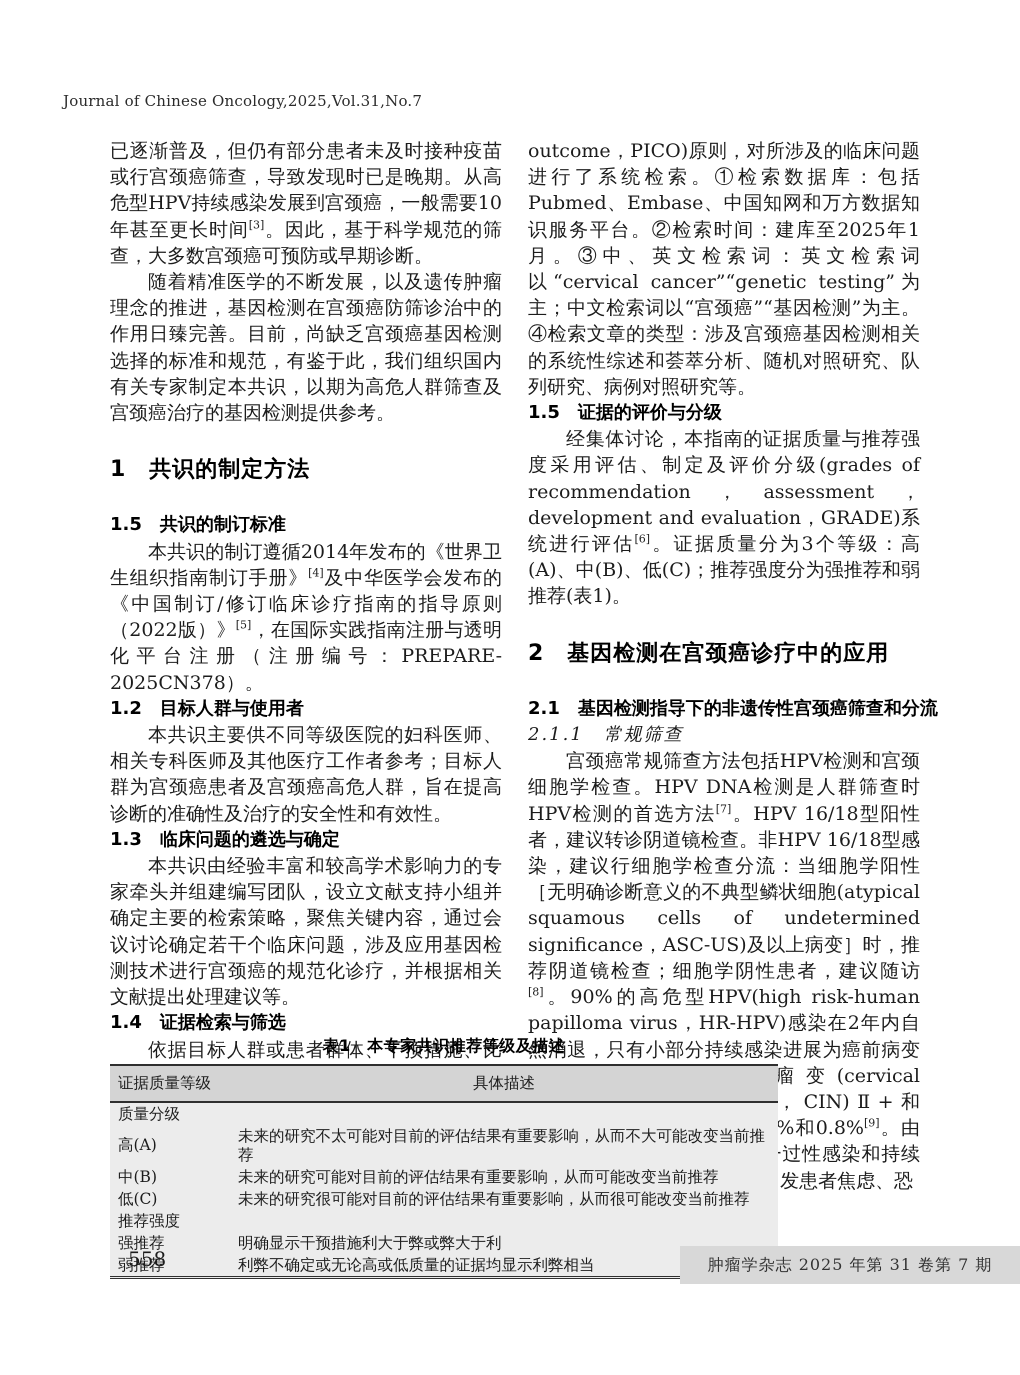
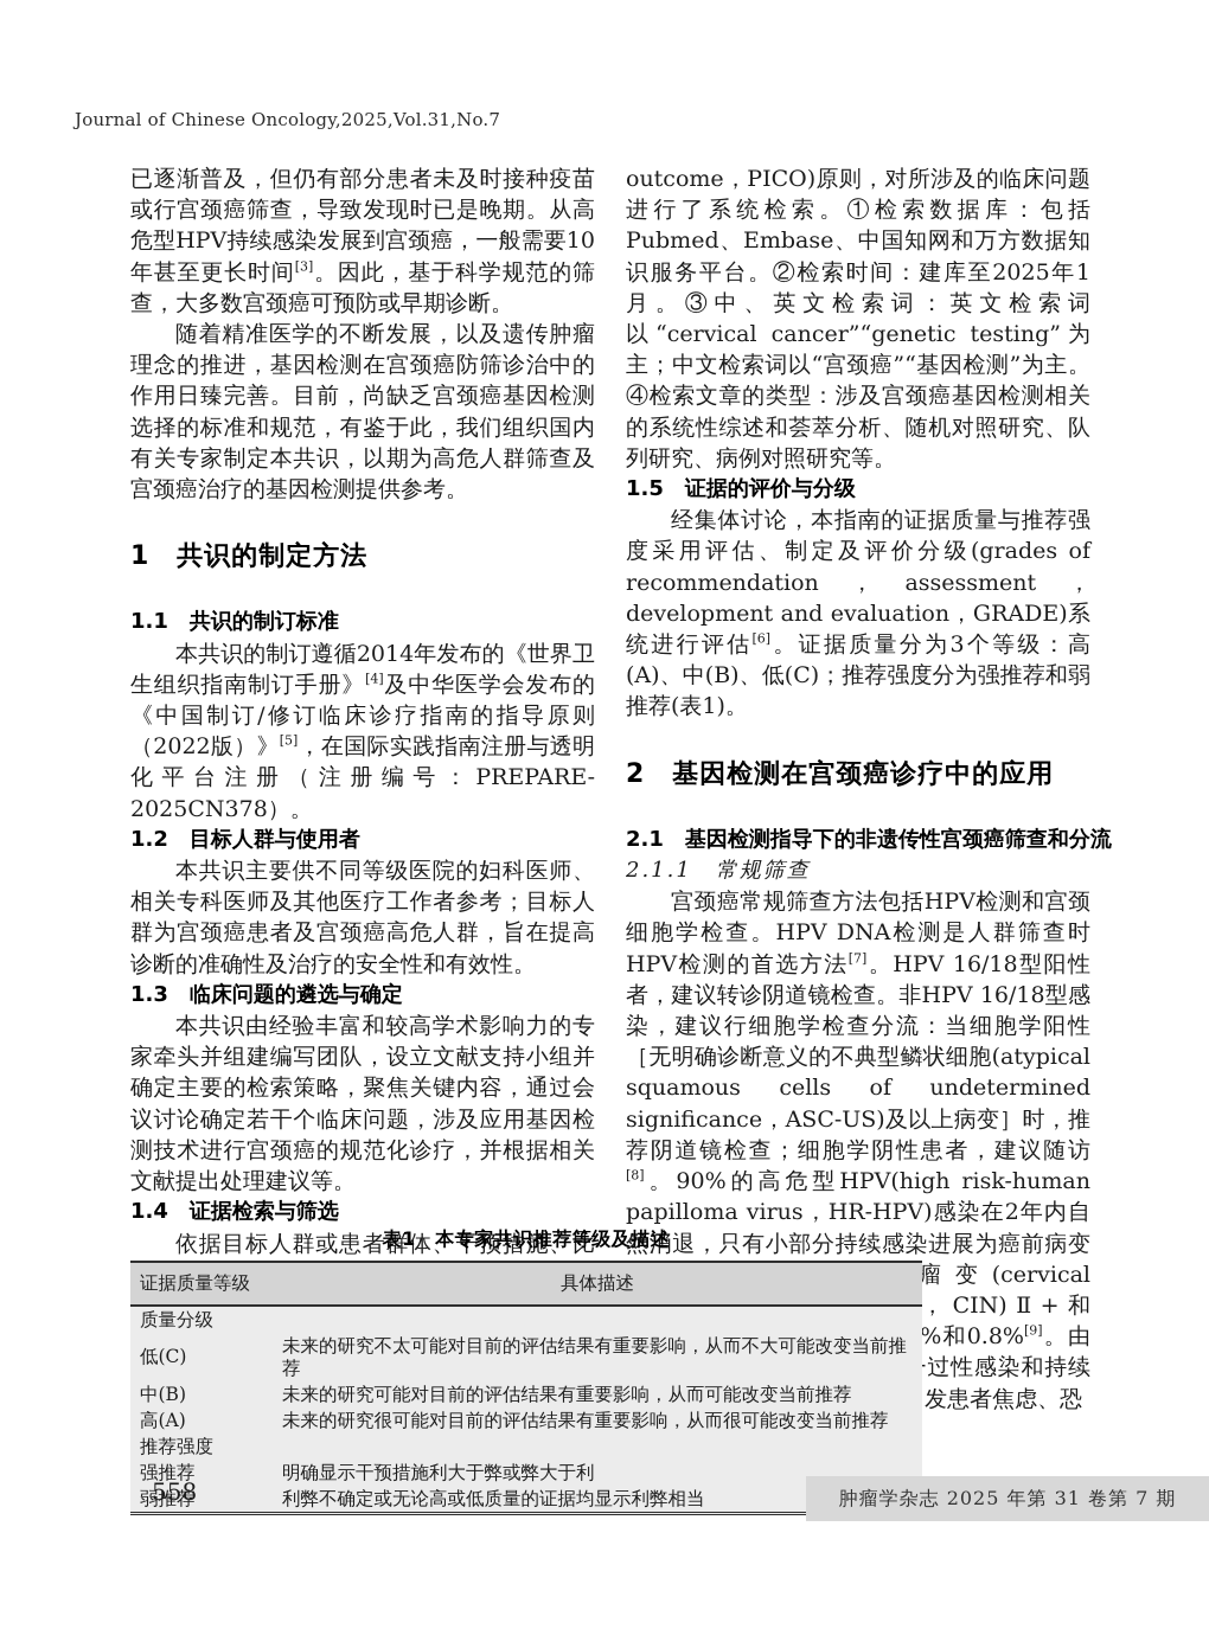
  Journal of Chinese Oncology,2025,Vol.31,No.7
  已逐渐普及，但仍有部分患者未及时接种疫苗或行宫颈癌筛查，导致发现时已是晚期。从高危型HPV持续感染发展到宫颈癌，一般需要10年甚至更长时间[3]。因此，基于科学规范的筛查，大多数宫颈癌可预防或早期诊断。
  随着精准医学的不断发展，以及遗传肿瘤理念的推进，基因检测在宫颈癌防筛诊治中的作用日臻完善。目前，尚缺乏宫颈癌基因检测选择的标准和规范，有鉴于此，我们组织国内有关专家制定本共识，以期为高危人群筛查及宫颈癌治疗的基因检测提供参考。
  1 共识的制定方法
- 1.5 共识的制订标准
+ 1.1 共识的制订标准
  本共识的制订遵循2014年发布的《世界卫生组织指南制订手册》[4]及中华医学会发布的《中国制订/修订临床诊疗指南的指导原则（2022版）》[5]，在国际实践指南注册与透明化平台注册（注册编号：PREPARE-2025CN378）。
  1.2 目标人群与使用者
  本共识主要供不同等级医院的妇科医师、相关专科医师及其他医疗工作者参考；目标人群为宫颈癌患者及宫颈癌高危人群，旨在提高诊断的准确性及治疗的安全性和有效性。
  1.3 临床问题的遴选与确定
  本共识由经验丰富和较高学术影响力的专家牵头并组建编写团队，设立文献支持小组并确定主要的检索策略，聚焦关键内容，通过会议讨论确定若干个临床问题，涉及应用基因检测技术进行宫颈癌的规范化诊疗，并根据相关文献提出处理建议等。
  1.4 证据检索与筛选
  outcome，PICO)原则，对所涉及的临床问题进行了系统检索。①检索数据库：包括Pubmed、Embase、中国知网和万方数据知识服务平台。②检索时间：建库至2025年1月。③中、英文检索词：英文检索词以“cervical cancer”“genetic testing”为主；中文检索词以“宫颈癌”“基因检测”为主。④检索文章的类型：涉及宫颈癌基因检测相关的系统性综述和荟萃分析、随机对照研究、队列研究、病例对照研究等。
  1.5 证据的评价与分级
  经集体讨论，本指南的证据质量与推荐强度采用评估、制定及评价分级(grades of recommendation，assessment，development and evaluation，GRADE)系统进行评估[6]。证据质量分为3个等级：高(A)、中(B)、低(C)；推荐强度分为强推荐和弱推荐(表1)。
  2 基因检测在宫颈癌诊疗中的应用
  2.1 基因检测指导下的非遗传性宫颈癌筛查和分流
  2.1.1 常规筛查
  宫颈癌常规筛查方法包括HPV检测和宫颈细胞学检查。HPV DNA检测是人群筛查时HPV检测的首选方法[7]。HPV 16/18型阳性者，建议转诊阴道镜检查。非HPV 16/18型感染，建议行细胞学检查分流：当细胞学阳性［无明确诊断意义的不典型鳞状细胞(atypical squamous cells of undetermined significance，ASC-US)及以上病变］时，推荐阴道镜检查；细胞学阴性患者，建议随访[8]。90%的高危型HPV(high risk-human papilloma virus，HR-HPV)感染在2年内自然消退，只有小部分持续感染进展为癌前病变瘤变(cervical ，CIN)Ⅱ+和%和0.8%[9]。由过性感染和持续发患者焦虑、恐
  表1 本专家共识推荐等级及描述
  证据质量等级	具体描述
  质量分级
- 高(A)	未来的研究不太可能对目前的评估结果有重要影响，从而不大可能改变当前推荐
+ 低(C)	未来的研究不太可能对目前的评估结果有重要影响，从而不大可能改变当前推荐
  中(B)	未来的研究可能对目前的评估结果有重要影响，从而可能改变当前推荐
- 低(C)	未来的研究很可能对目前的评估结果有重要影响，从而很可能改变当前推荐
+ 高(A)	未来的研究很可能对目前的评估结果有重要影响，从而很可能改变当前推荐
  推荐强度
  强推荐	明确显示干预措施利大于弊或弊大于利
  弱推荐	利弊不确定或无论高或低质量的证据均显示利弊相当
  558
  肿瘤学杂志 2025 年第 31 卷第 7 期
